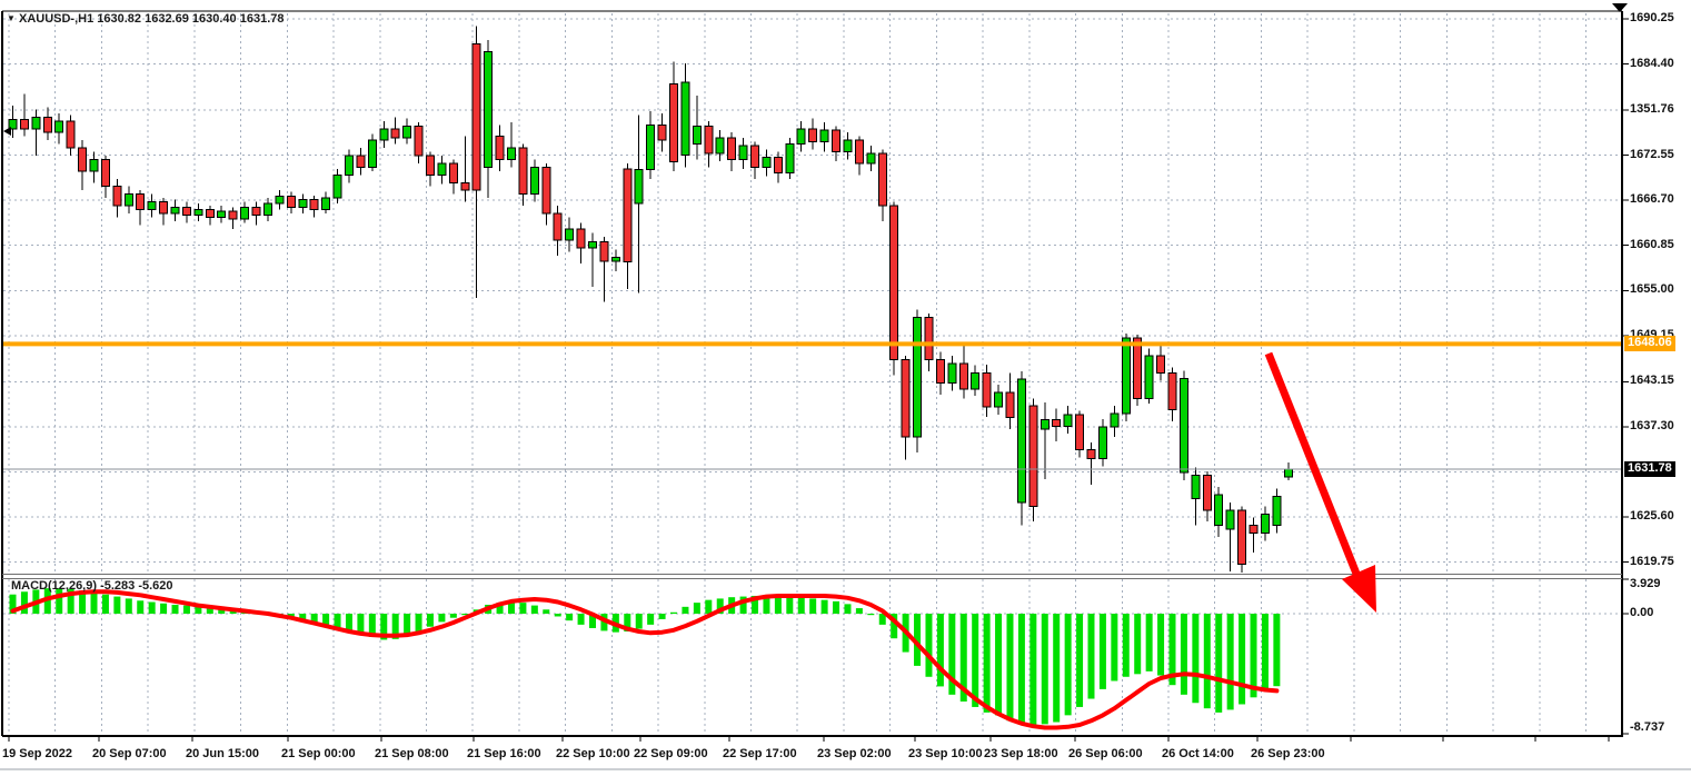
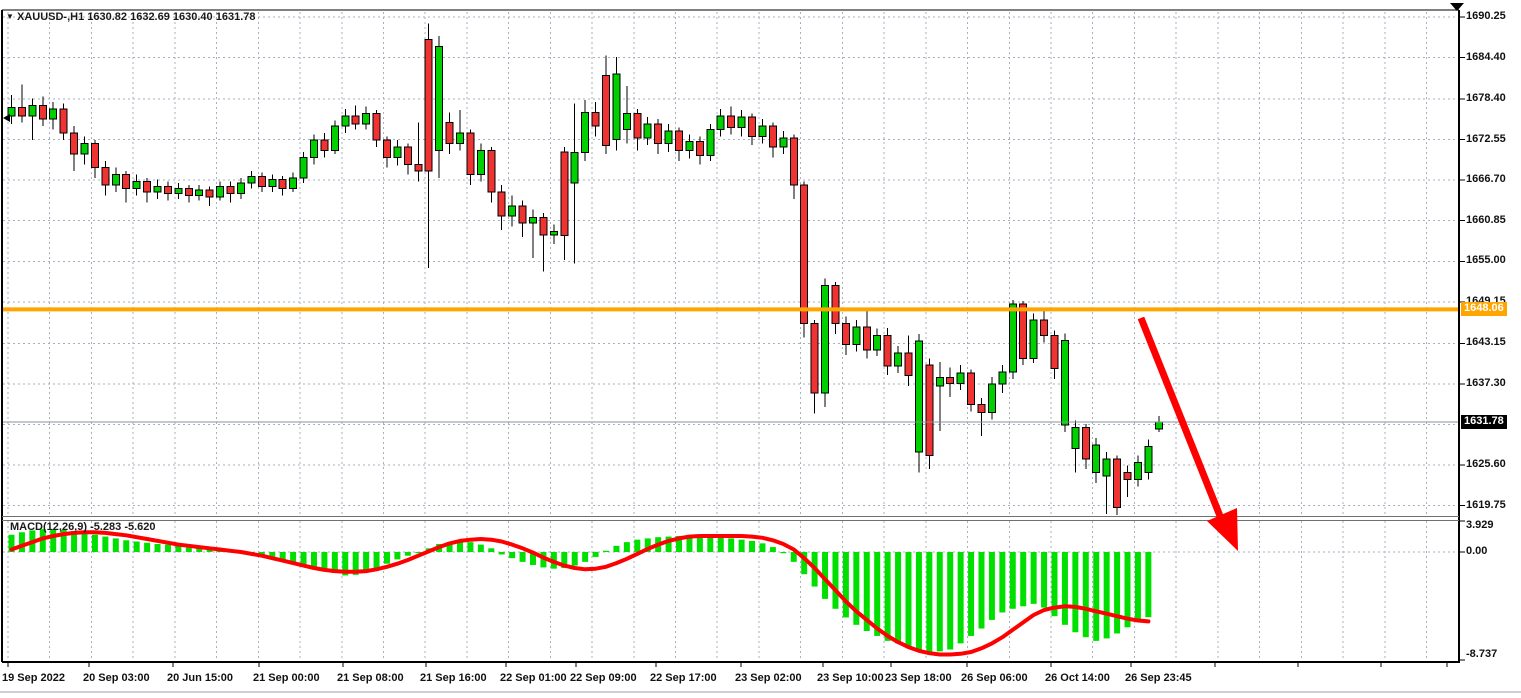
  ▼ XAUUSD-,H1 1630.82 1632.69 1630.40 1631.78
  MACD(12,26,9) -5.283 -5.620
  1690.25
  1684.40
- 1351.76
+ 1678.40
  1672.55
  1666.70
  1660.85
  1655.00
  1649.15
  1643.15
  1637.30
  1625.60
  1619.75
  19 Sep 2022
- 20 Sep 07:00
+ 20 Sep 03:00
  20 Jun 15:00
  21 Sep 00:00
  21 Sep 08:00
  21 Sep 16:00
- 22 Sep 10:00
+ 22 Sep 01:00
  22 Sep 09:00
  22 Sep 17:00
  23 Sep 02:00
  23 Sep 10:00
  23 Sep 18:00
  26 Sep 06:00
  26 Oct 14:00
- 26 Sep 23:00
+ 26 Sep 23:45
  3.929
  0.00
  -8.737
  1648.06
  1631.78
